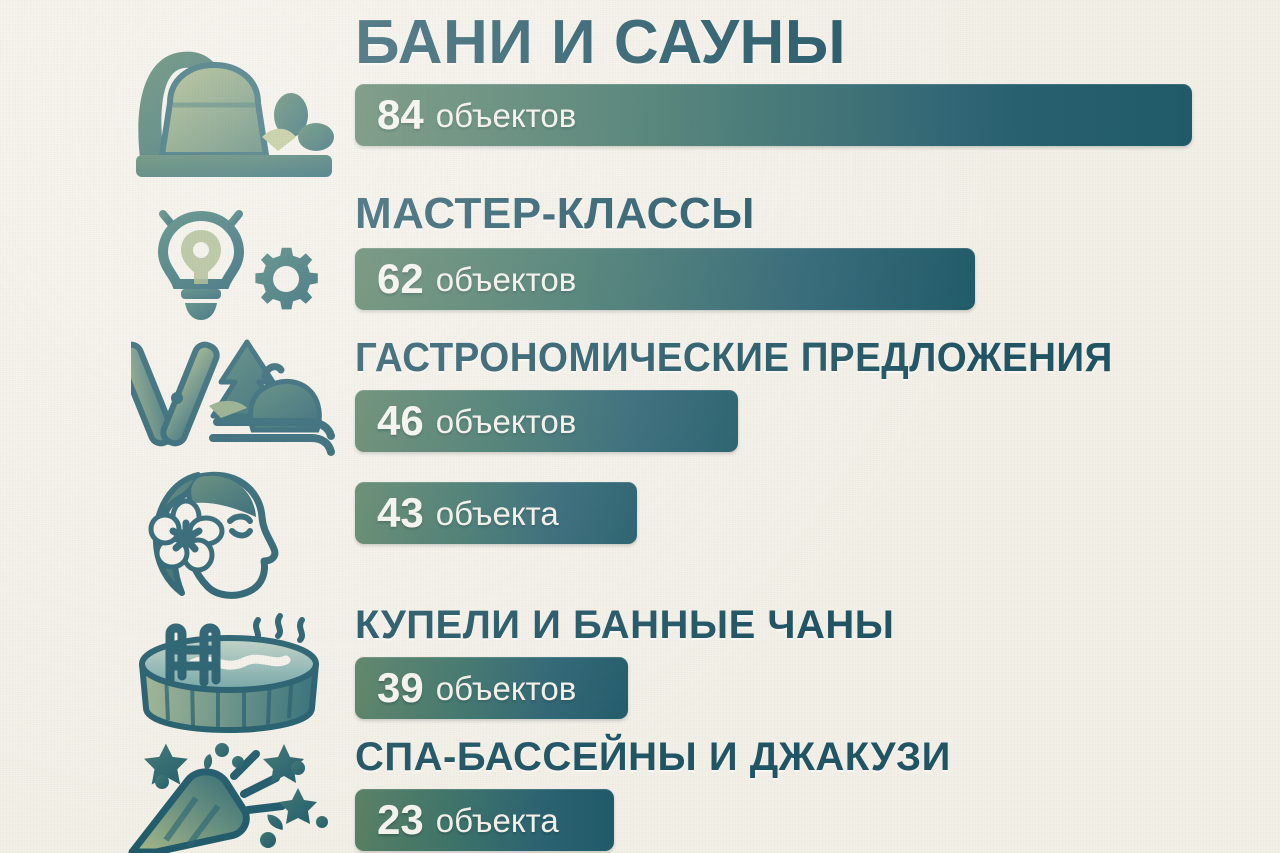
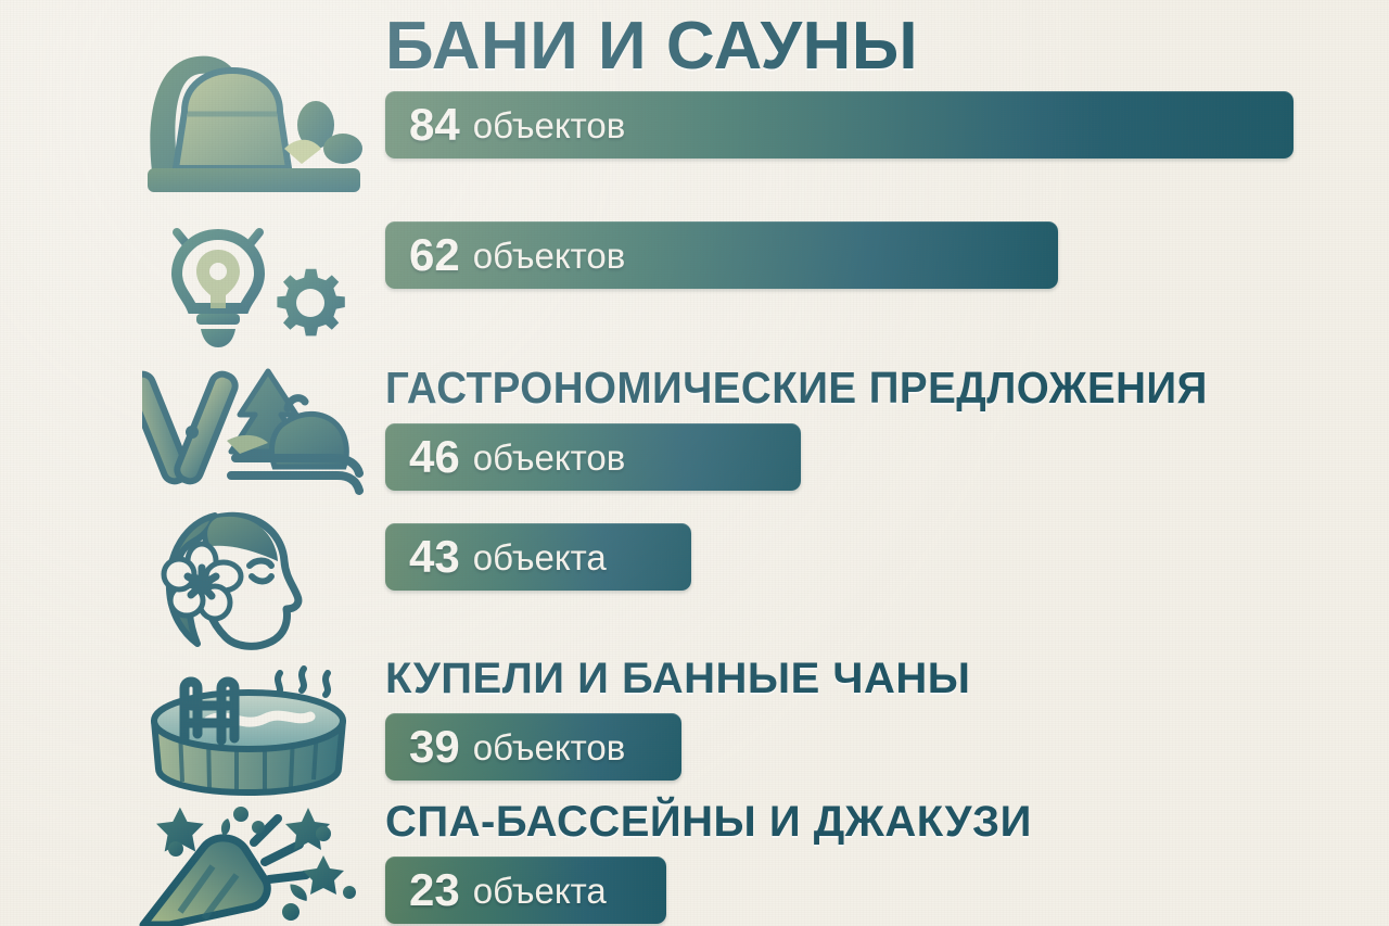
  БАНИ И САУНЫ
  84
  объектов
- МАСТЕР-КЛАССЫ
  62
  объектов
  ГАСТРОНОМИЧЕСКИЕ ПРЕДЛОЖЕНИЯ
  46
  объектов
  43
  объекта
  КУПЕЛИ И БАННЫЕ ЧАНЫ
  39
  объектов
  СПА-БАССЕЙНЫ И ДЖАКУЗИ
  23
  объекта
